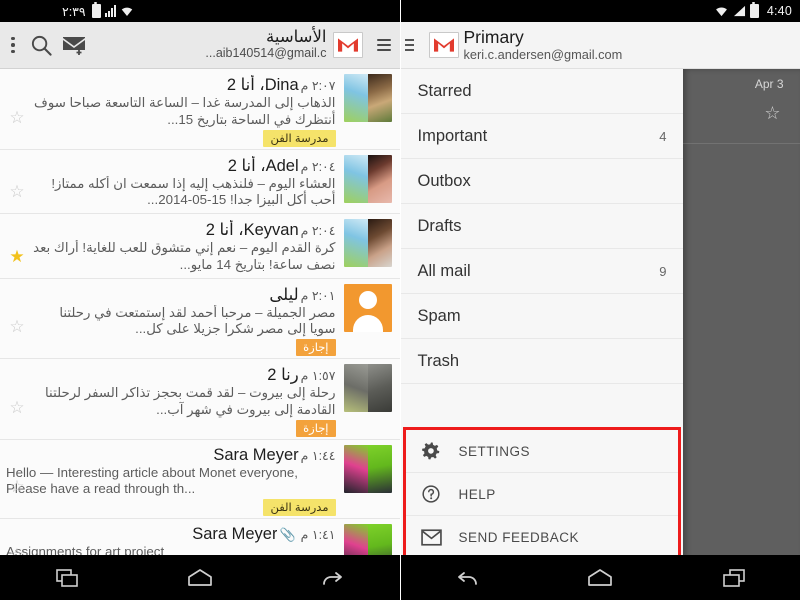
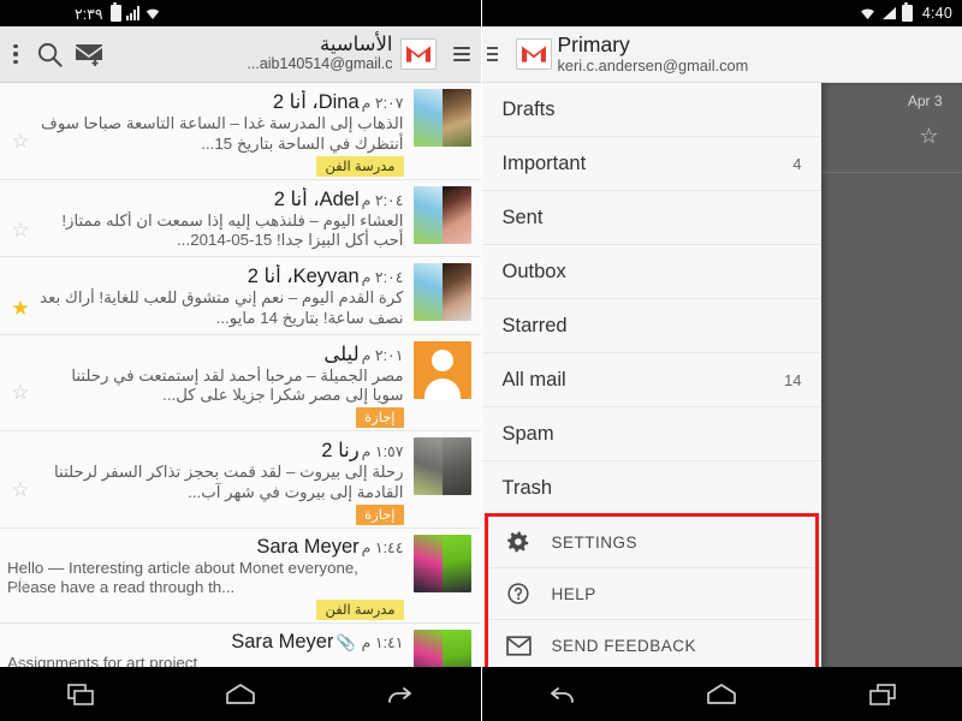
  ٢:٣٩
  الأساسية
  aib140514@gmail.c...
  ٢:٠٧ م
  Dina، أنا 2
  الذهاب إلى المدرسة غدا – الساعة التاسعة صباحا سوف أنتظرك في الساحة بتاريخ 15...
  مدرسة الفن
  ☆
  ٢:٠٤ م
  Adel، أنا 2
  العشاء اليوم – فلنذهب إليه إذا سمعت ان أكله ممتاز! أحب أكل البيزا جدا! 15-05-2014...
  ☆
  ٢:٠٤ م
  Keyvan، أنا 2
  كرة القدم اليوم – نعم إني متشوق للعب للغاية! أراك بعد نصف ساعة! بتاريخ 14 مايو...
  ★
  ٢:٠١ م
  ليلى
  مصر الجميلة – مرحبا أحمد لقد إستمتعت في رحلتنا سويا إلى مصر شكرا جزيلا على كل...
  إجازة
  ☆
  ١:٥٧ م
  رنا 2
  رحلة إلى بيروت – لقد قمت بحجز تذاكر السفر لرحلتنا القادمة إلى بيروت في شهر آب...
  إجازة
  ☆
  ١:٤٤ م
  Sara Meyer
  Hello — Interesting article about Monet everyone, Please have a read through th...
  مدرسة الفن
  ☆
  ١:٤١ م
  📎
  Sara Meyer
  Assignments for art project
  4:40
  Primary
  keri.c.andersen@gmail.com
- Starred
+ Drafts
  Important
  4
+ Sent
  Outbox
- Drafts
+ Starred
  All mail
- 9
+ 14
  Spam
  Trash
  Apr 3
  ☆
  SETTINGS
  HELP
  SEND FEEDBACK
